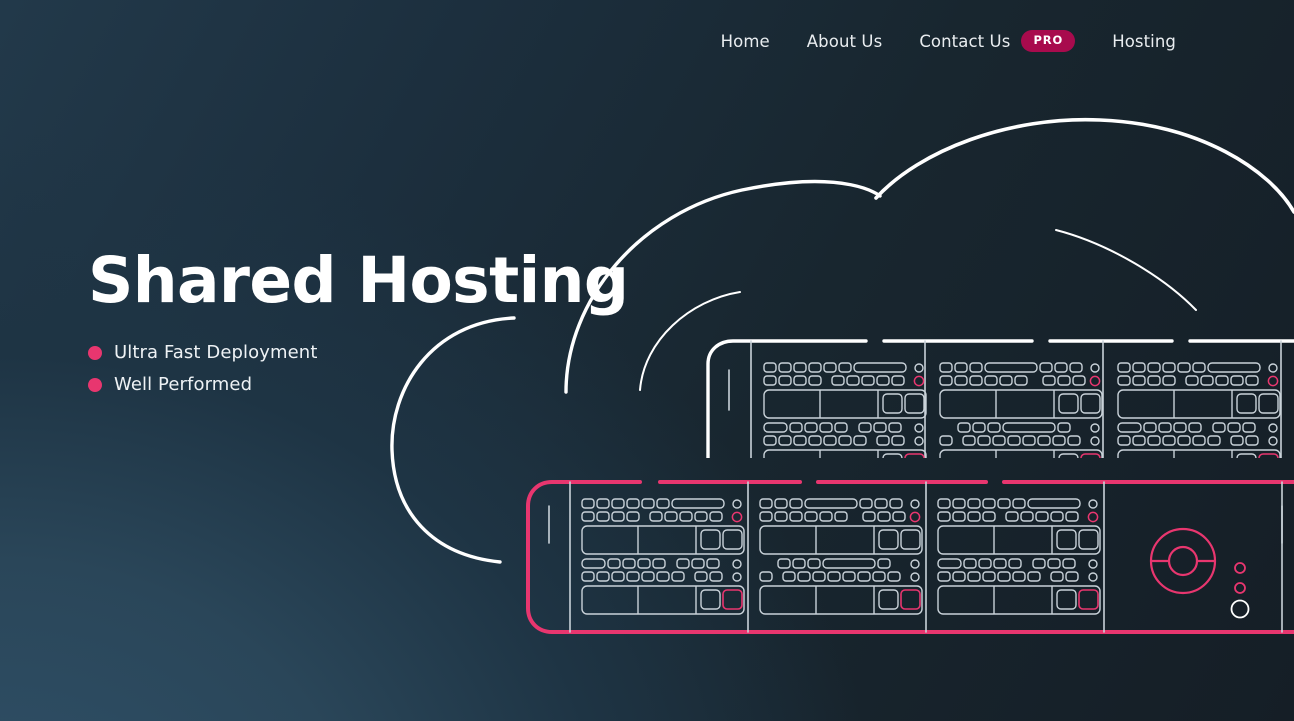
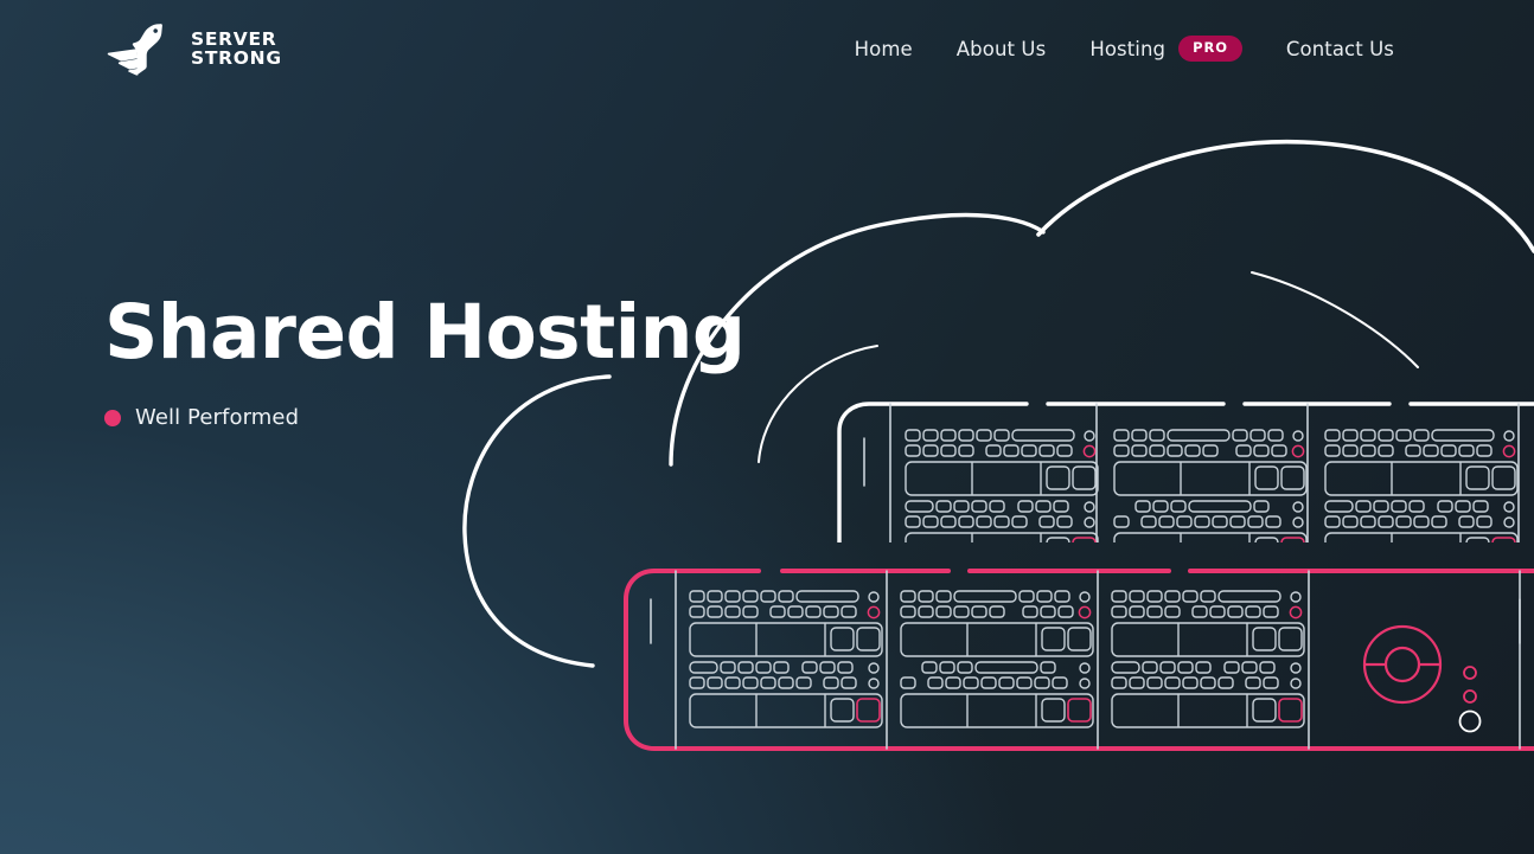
+ SERVER
+ STRONG
  Home
  About Us
- Contact Us
+ Hosting
  PRO
- Hosting
+ Contact Us
  Shared Hosting
- Ultra Fast Deployment
  Well Performed
